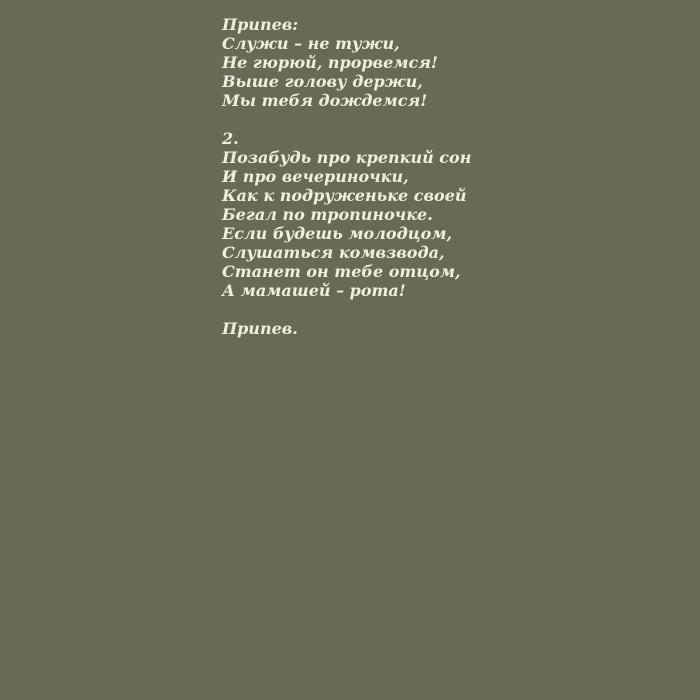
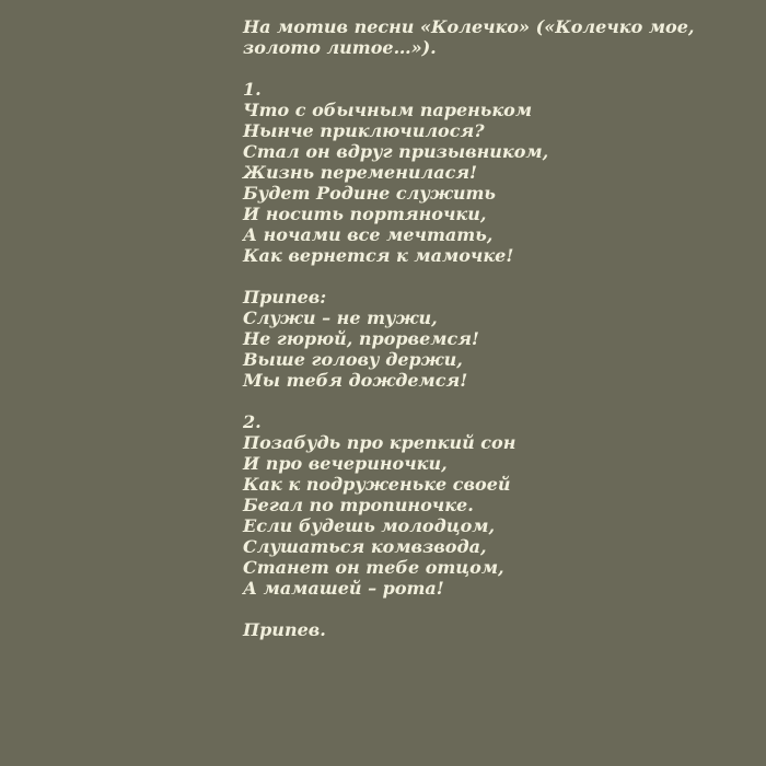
+ На мотив песни «Колечко» («Колечко мое,
+ золото литое…»).
+ 1.
+ Что с обычным пареньком
+ Нынче приключилося?
+ Стал он вдруг призывником,
+ Жизнь переменилася!
+ Будет Родине служить
+ И носить портяночки,
+ А ночами все мечтать,
+ Как вернется к мамочке!
  Припев:
  Служи – не тужи,
  Не гюрюй, прорвемся!
  Выше голову держи,
  Мы тебя дождемся!
  2.
  Позабудь про крепкий сон
  И про вечериночки,
  Как к подруженьке своей
  Бегал по тропиночке.
  Если будешь молодцом,
  Слушаться комвзвода,
  Станет он тебе отцом,
  А мамашей – рота!
  Припев.
